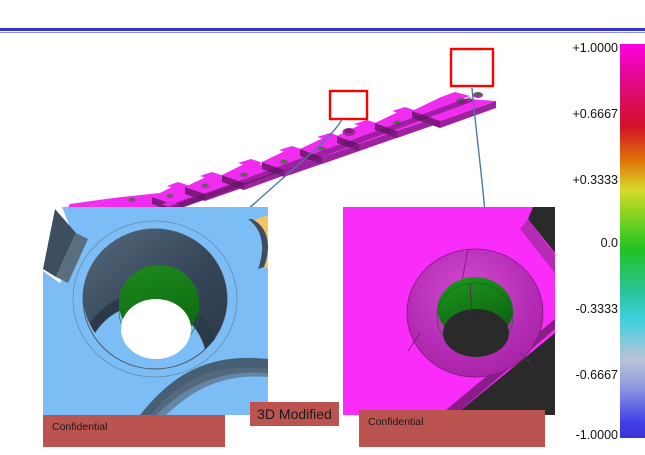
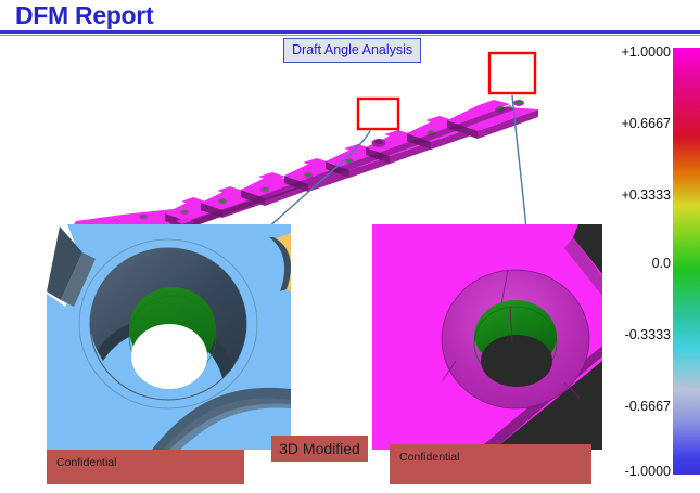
+ DFM Report
+ Draft Angle Analysis
  +1.0000
  +0.6667
  +0.3333
  0.0
  -0.3333
  -0.6667
  -1.0000
  Confidential
  3D Modified
  Confidential
